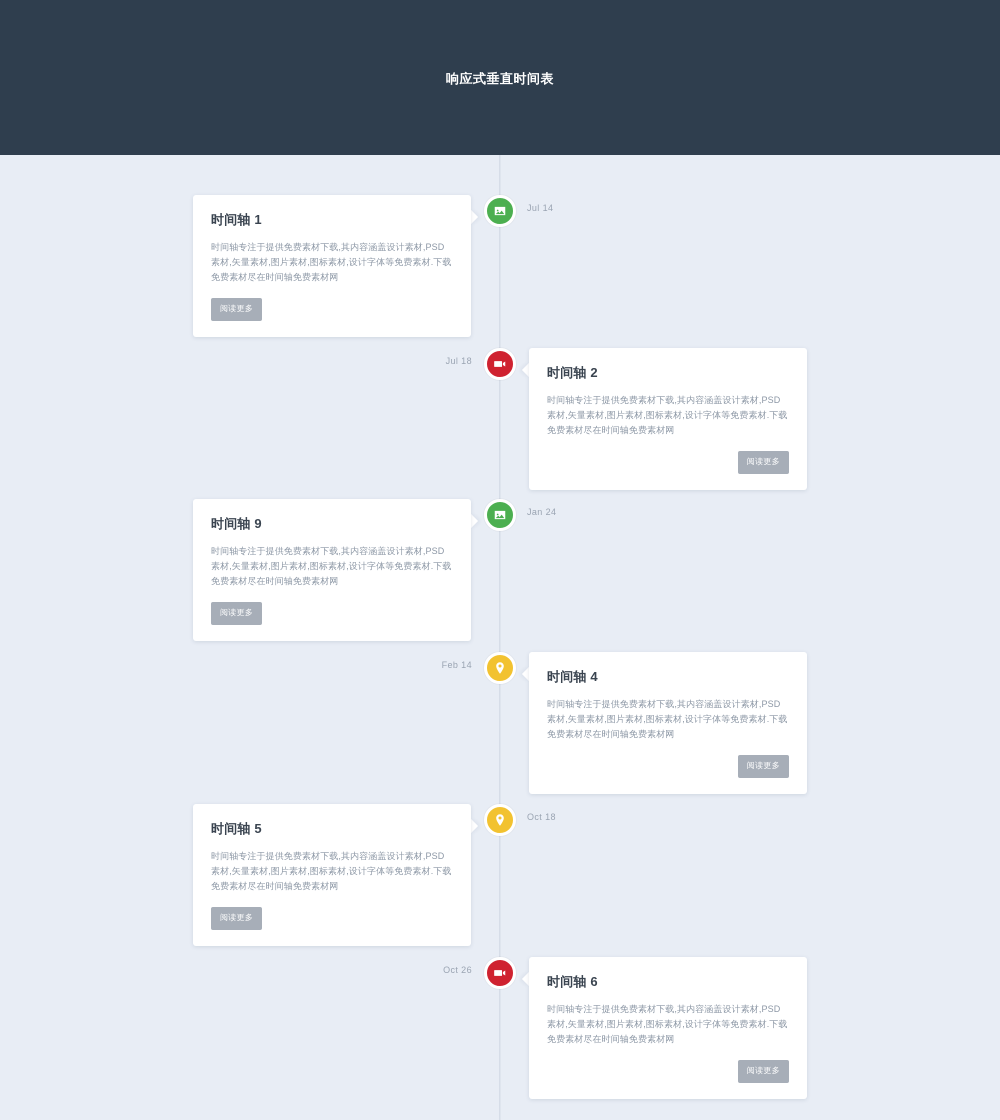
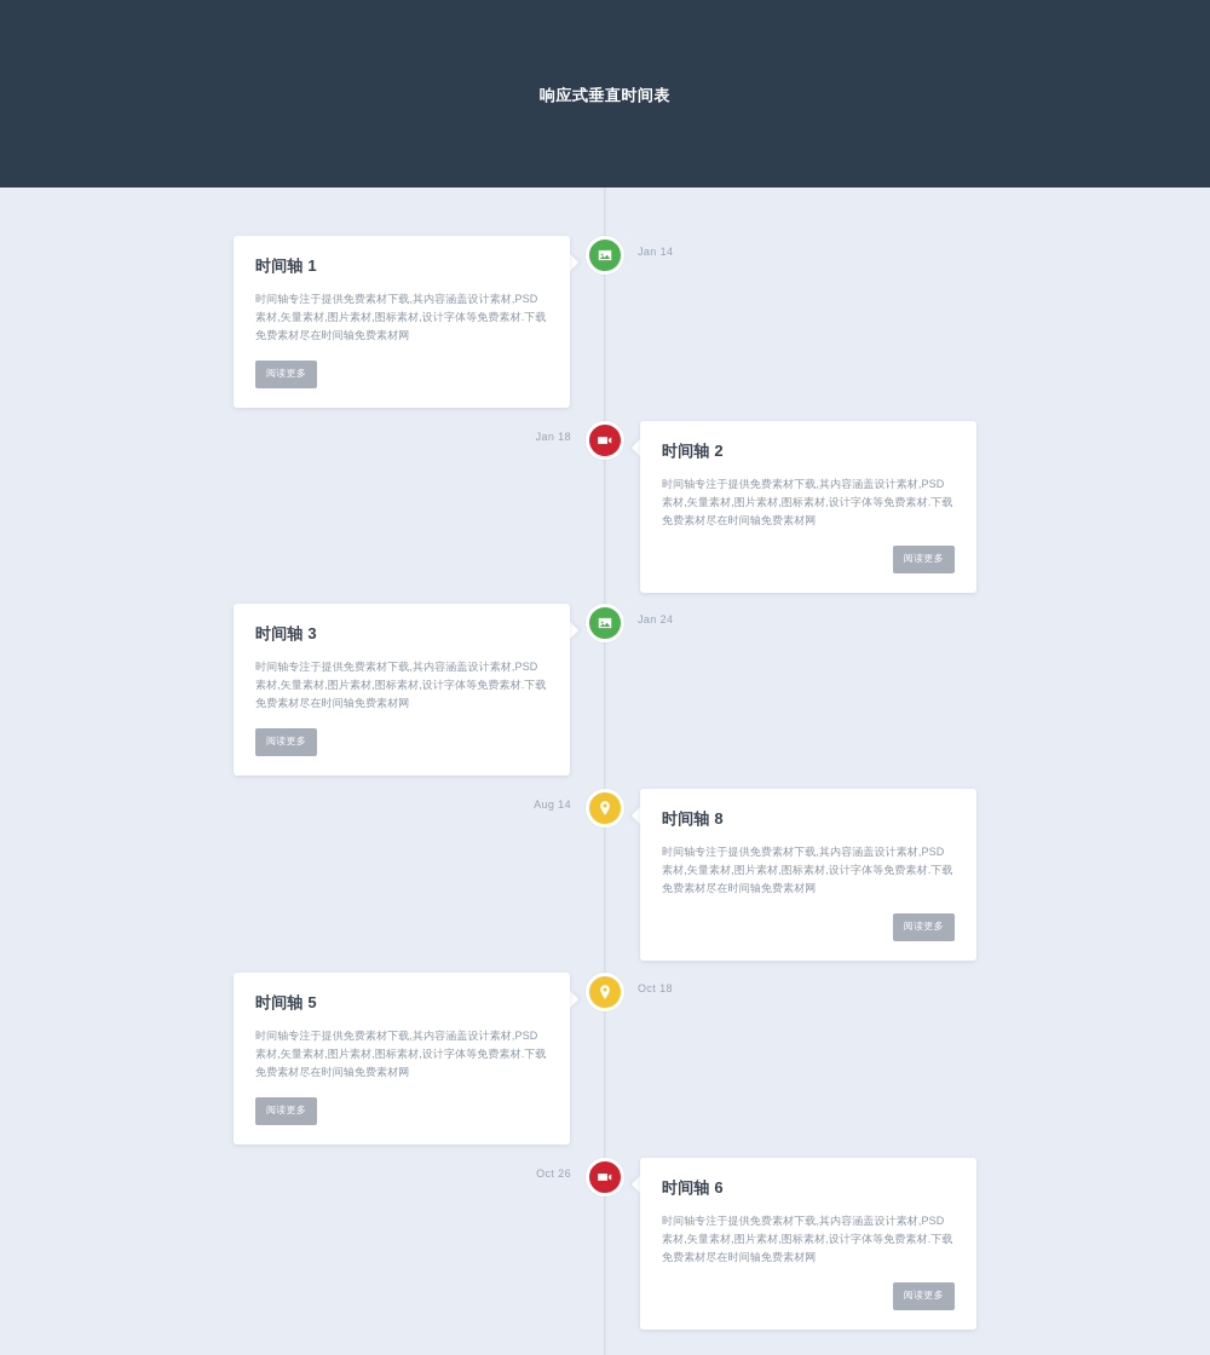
  响应式垂直时间表
  时间轴 1
  时间轴专注于提供免费素材下载,其内容涵盖设计素材,PSD素材,矢量素材,图片素材,图标素材,设计字体等免费素材.下载免费素材尽在时间轴免费素材网
  阅读更多
- Jul 14
+ Jan 14
  时间轴 2
  时间轴专注于提供免费素材下载,其内容涵盖设计素材,PSD素材,矢量素材,图片素材,图标素材,设计字体等免费素材.下载免费素材尽在时间轴免费素材网
  阅读更多
- Jul 18
+ Jan 18
- 时间轴 9
+ 时间轴 3
  时间轴专注于提供免费素材下载,其内容涵盖设计素材,PSD素材,矢量素材,图片素材,图标素材,设计字体等免费素材.下载免费素材尽在时间轴免费素材网
  阅读更多
  Jan 24
- 时间轴 4
+ 时间轴 8
  时间轴专注于提供免费素材下载,其内容涵盖设计素材,PSD素材,矢量素材,图片素材,图标素材,设计字体等免费素材.下载免费素材尽在时间轴免费素材网
  阅读更多
- Feb 14
+ Aug 14
  时间轴 5
  时间轴专注于提供免费素材下载,其内容涵盖设计素材,PSD素材,矢量素材,图片素材,图标素材,设计字体等免费素材.下载免费素材尽在时间轴免费素材网
  阅读更多
  Oct 18
  时间轴 6
  时间轴专注于提供免费素材下载,其内容涵盖设计素材,PSD素材,矢量素材,图片素材,图标素材,设计字体等免费素材.下载免费素材尽在时间轴免费素材网
  阅读更多
  Oct 26
